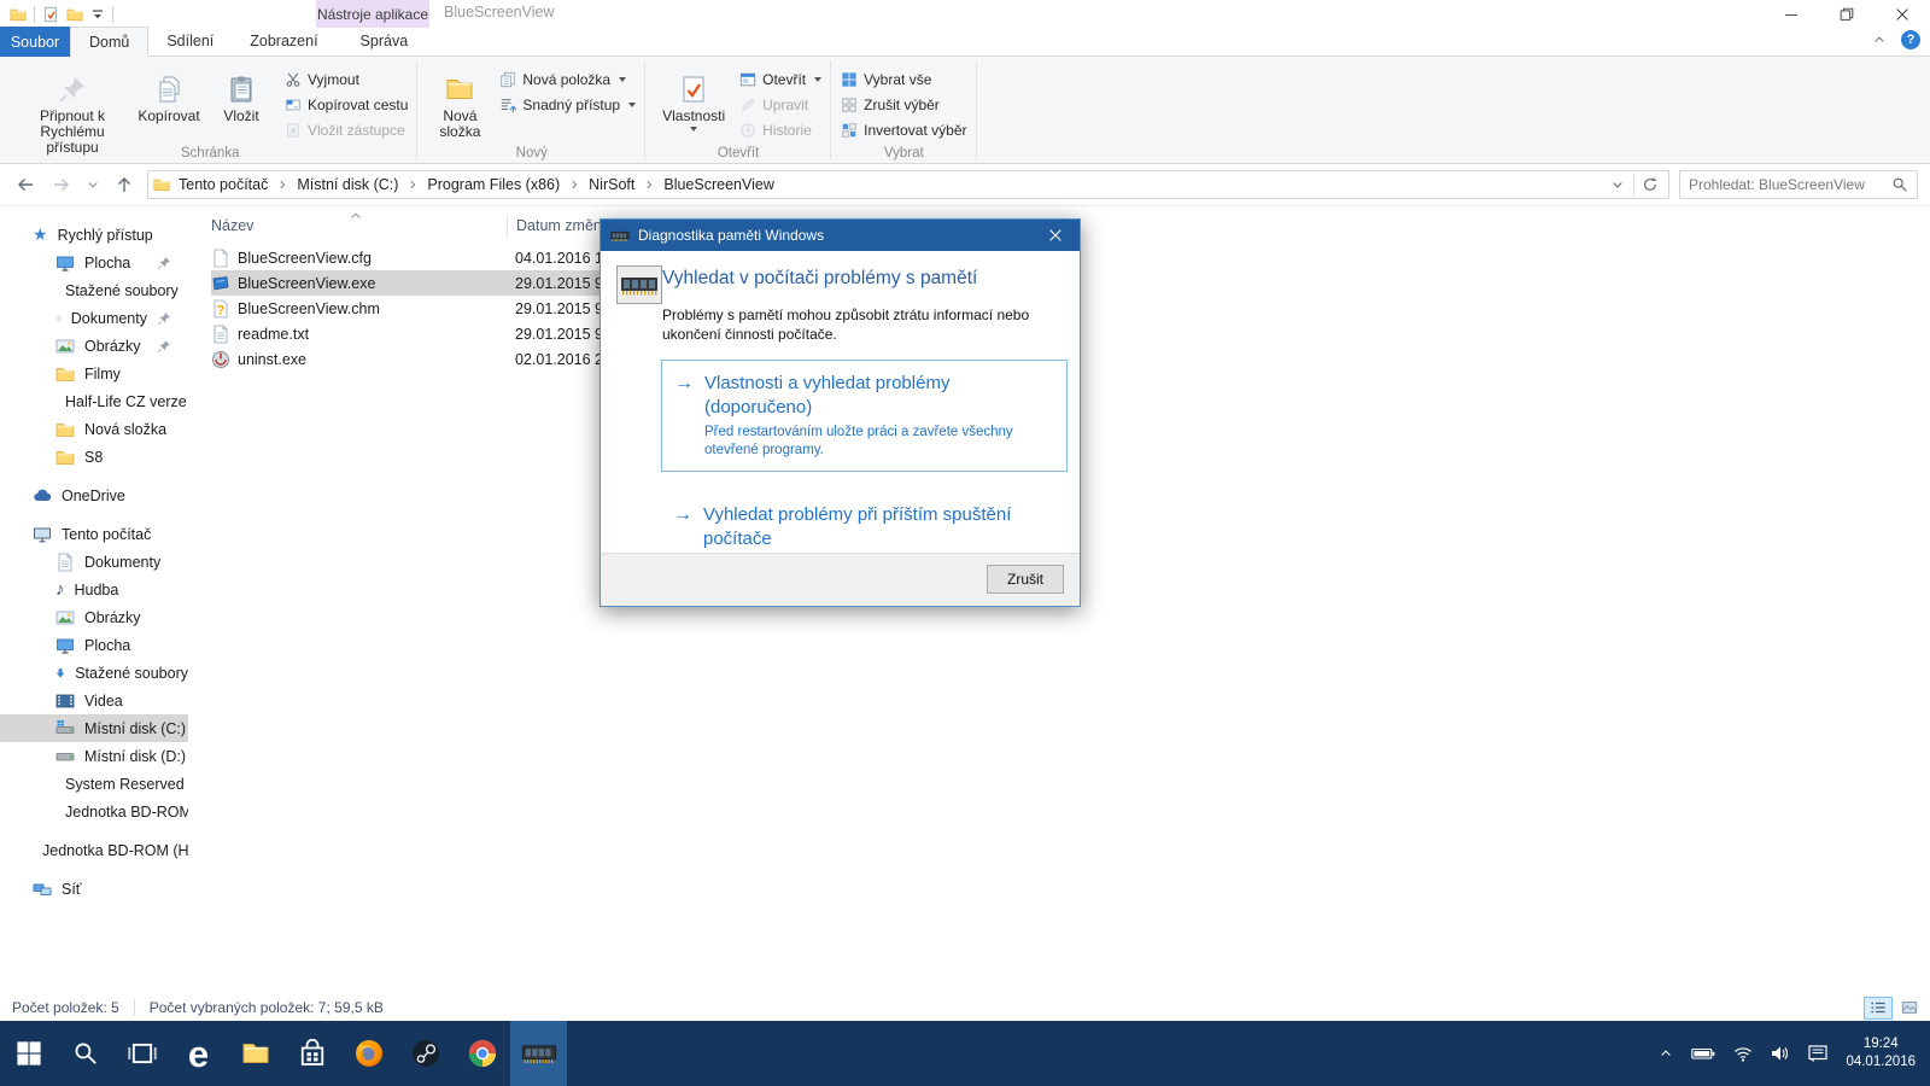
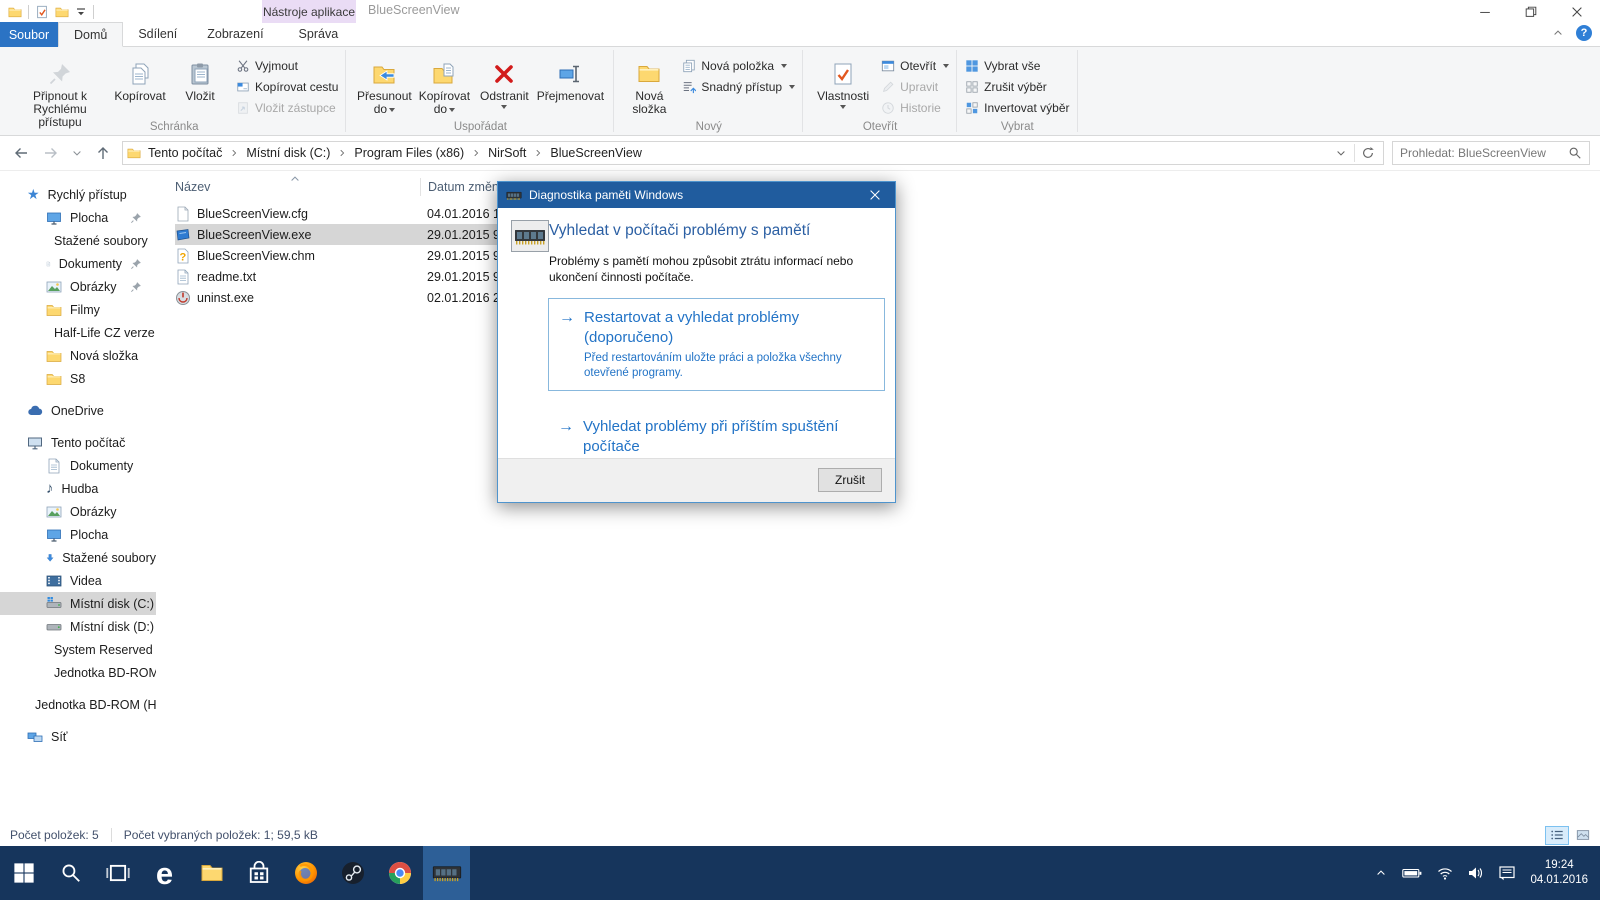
  Nástroje aplikace
  BlueScreenView
  Soubor
  Domů
  Sdílení
  Zobrazení
  Správa
  Připnout k Rychlému přístupu
  Kopírovat
  Vložit
  Vyjmout
  Kopírovat cestu
  Vložit zástupce
  Schránka
+ Přesunout do
+ Kopírovat do
+ Odstranit
+ Přejmenovat
+ Uspořádat
  Nová složka
  Nová položka
  Snadný přístup
  Nový
  Vlastnosti
  Otevřít
  Upravit
  Historie
  Otevřít
  Vybrat vše
  Zrušit výběr
  Invertovat výběr
  Vybrat
  Tento počítač
  Místní disk (C:)
  Program Files (x86)
  NirSoft
  BlueScreenView
  Prohledat: BlueScreenView
  Rychlý přístup
  Plocha
  Stažené soubory
  Dokumenty
  Obrázky
  Filmy
  Half-Life CZ verze
  Nová složka
  S8
  OneDrive
  Tento počítač
  Dokumenty
  Hudba
  Obrázky
  Plocha
  Stažené soubory
  Videa
  Místní disk (C:)
  Místní disk (D:)
  System Reserved
  Jednotka BD-ROM
  Jednotka BD-ROM (H
  Síť
  Název
  Datum změn
  BlueScreenView.cfg
  04.01.2016
  BlueScreenView.exe
  29.01.2015
  BlueScreenView.chm
  29.01.2015
  readme.txt
  29.01.2015
  uninst.exe
  02.01.2016
  Počet položek: 5
- Počet vybraných položek: 7; 59,5 kB
+ Počet vybraných položek: 1; 59,5 kB
  19:24
  04.01.2016
  Diagnostika paměti Windows
  Vyhledat v počítači problémy s pamětí
  Problémy s pamětí mohou způsobit ztrátu informací nebo ukončení činnosti počítače.
- Vlastnosti a vyhledat problémy (doporučeno)
+ Restartovat a vyhledat problémy (doporučeno)
- Před restartováním uložte práci a zavřete všechny otevřené programy.
+ Před restartováním uložte práci a položka všechny otevřené programy.
  Vyhledat problémy při příštím spuštění počítače
  Zrušit
